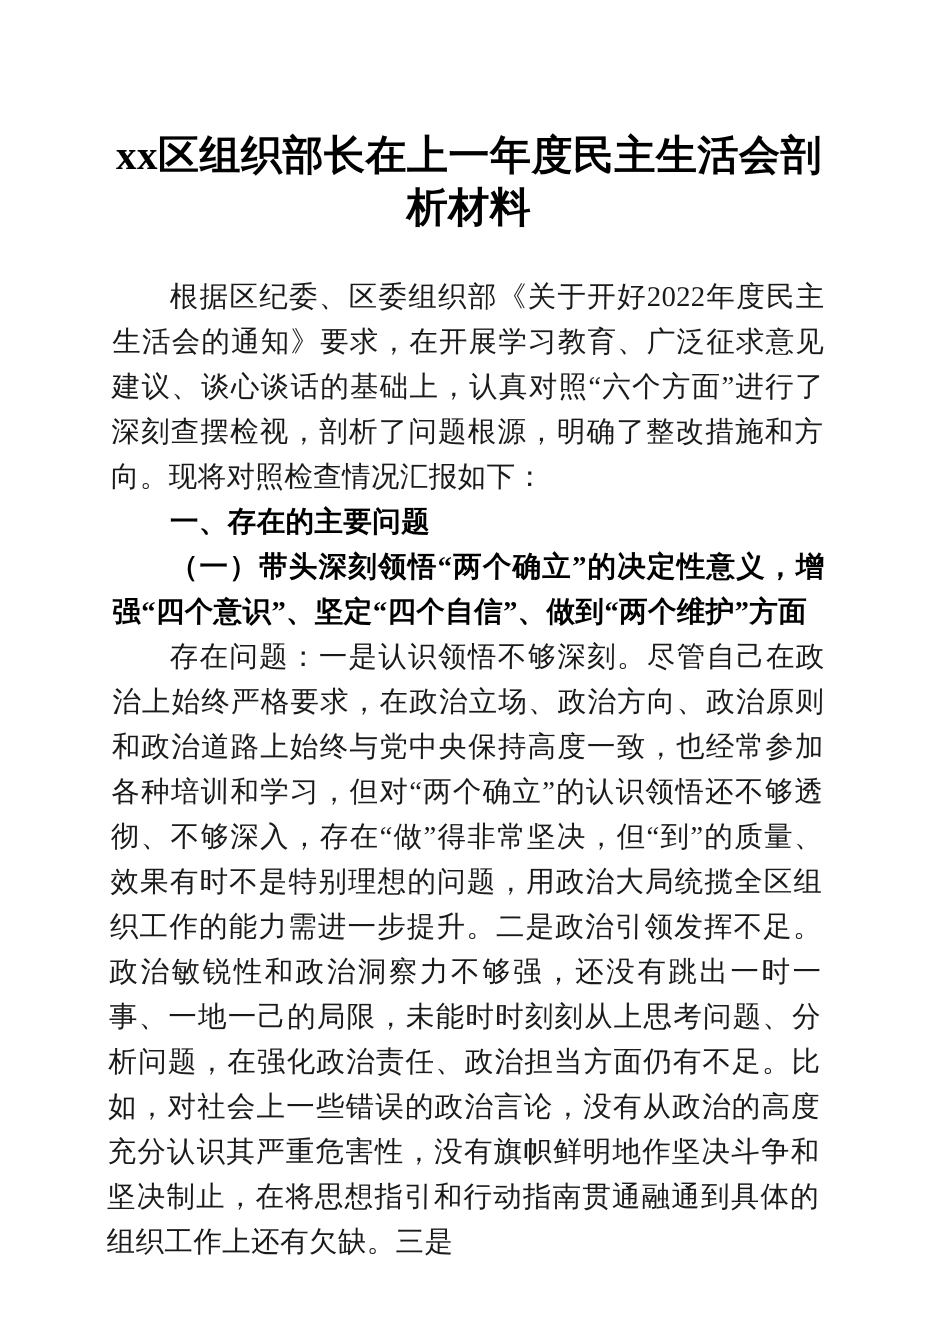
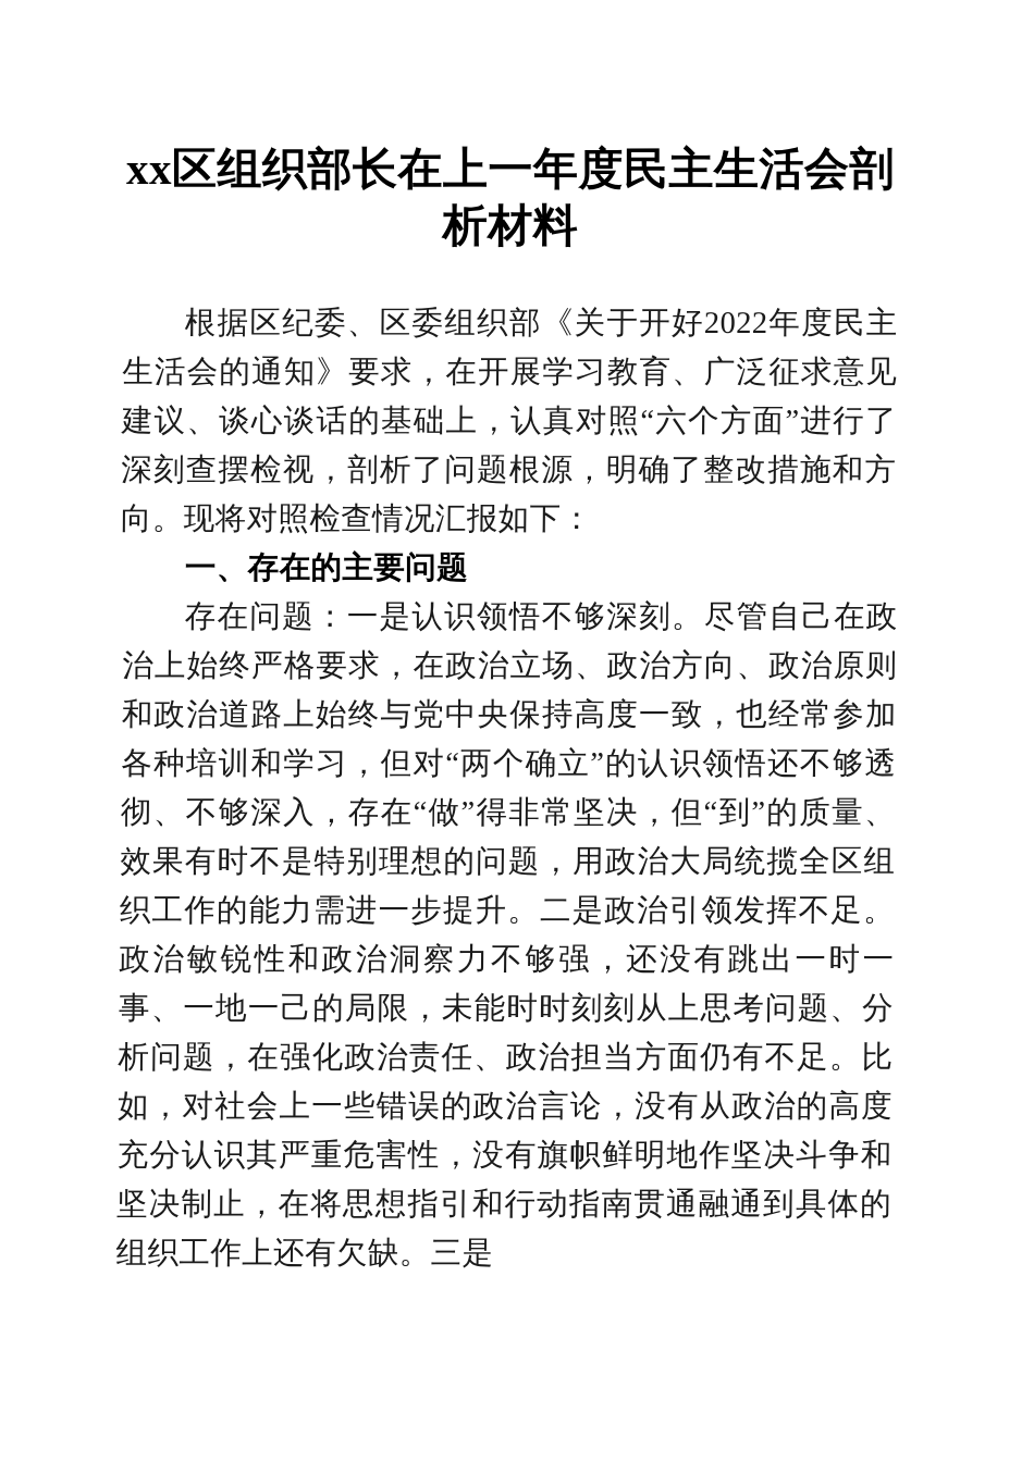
  xx区组织部长在上一年度民主生活会剖析材料
  根据区纪委、区委组织部《关于开好2022年度民主生活会的通知》要求，在开展学习教育、广泛征求意见建议、谈心谈话的基础上，认真对照“六个方面”进行了深刻查摆检视，剖析了问题根源，明确了整改措施和方向。现将对照检查情况汇报如下：
  一、存在的主要问题
- （一）带头深刻领悟“两个确立”的决定性意义，增强“四个意识”、坚定“四个自信”、做到“两个维护”方面
  存在问题：一是认识领悟不够深刻。尽管自己在政治上始终严格要求，在政治立场、政治方向、政治原则和政治道路上始终与党中央保持高度一致，也经常参加各种培训和学习，但对“两个确立”的认识领悟还不够透彻、不够深入，存在“做”得非常坚决，但“到”的质量、效果有时不是特别理想的问题，用政治大局统揽全区组织工作的能力需进一步提升。二是政治引领发挥不足。政治敏锐性和政治洞察力不够强，还没有跳出一时一事、一地一己的局限，未能时时刻刻从上思考问题、分析问题，在强化政治责任、政治担当方面仍有不足。比如，对社会上一些错误的政治言论，没有从政治的高度充分认识其严重危害性，没有旗帜鲜明地作坚决斗争和坚决制止，在将思想指引和行动指南贯通融通到具体的组织工作上还有欠缺。三是
